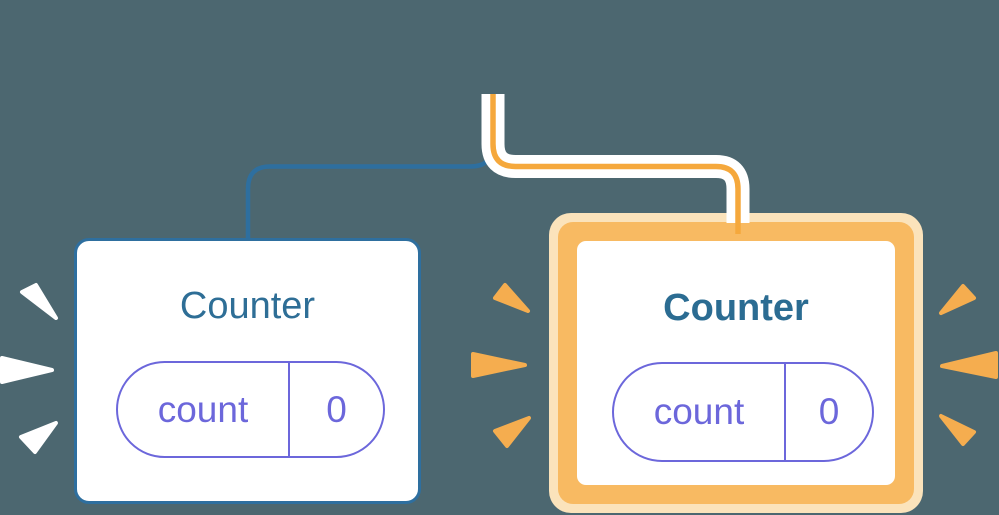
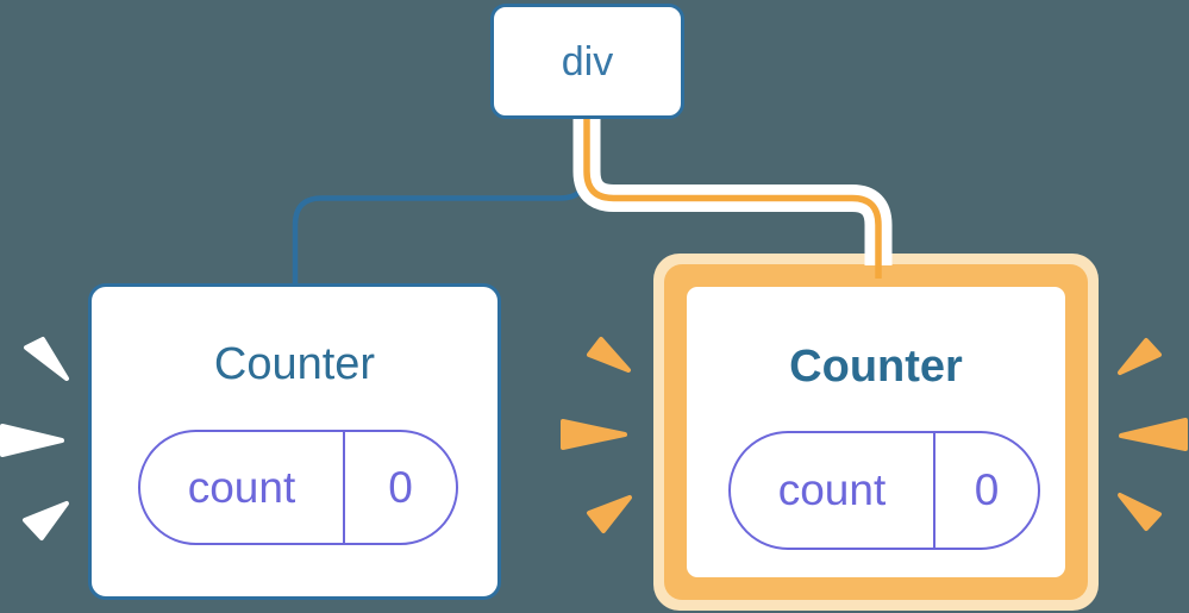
  Counter
  count
  0
+ div
  Counter
  count
  0
